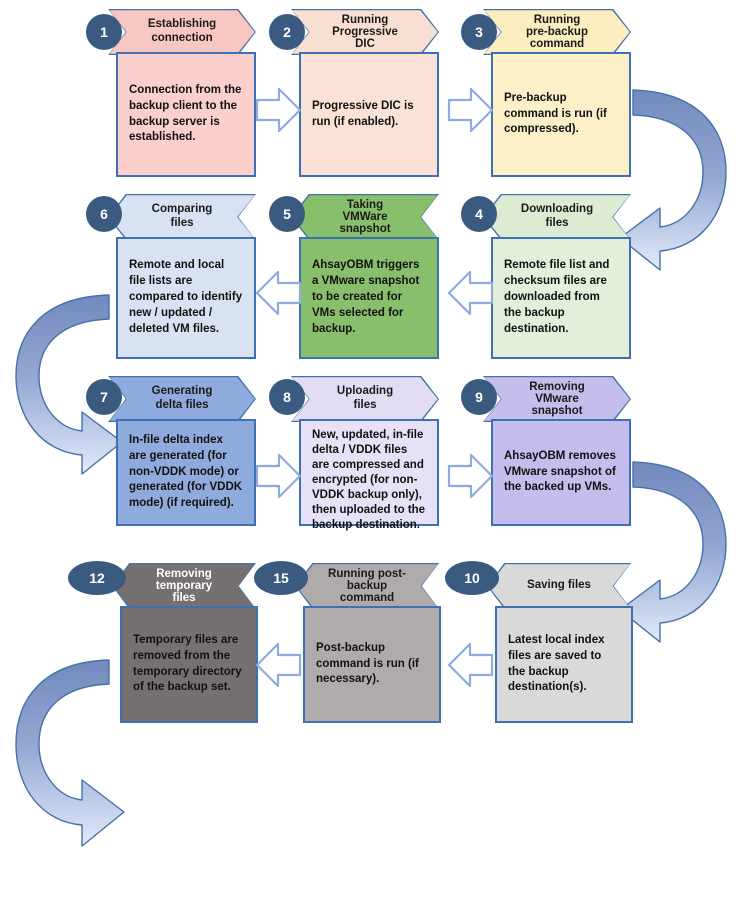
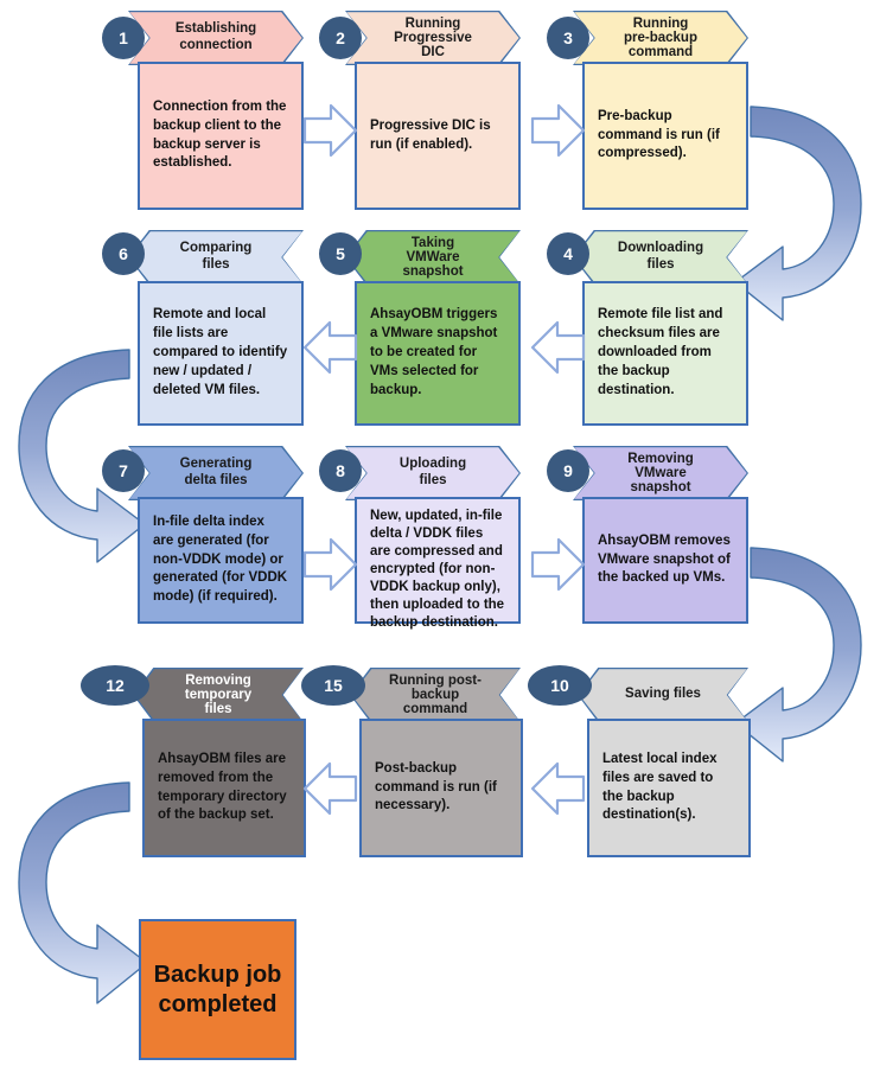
  Establishing
  connection
  Connection from the backup client to the backup server is established.
  1
  Running
  Progressive
  DIC
  Progressive DIC is run (if enabled).
  2
  Running
  pre-backup
  command
  Pre-backup command is run (if compressed).
  3
  Comparing
  files
  Remote and local file lists are compared to identify new / updated / deleted VM files.
  6
  Taking
  VMWare
  snapshot
  AhsayOBM triggers a VMware snapshot to be created for VMs selected for backup.
  5
  Downloading
  files
  Remote file list and checksum files are downloaded from the backup destination.
  4
  Generating
  delta files
  In-file delta index are generated (for non-VDDK mode) or generated (for VDDK mode) (if required).
  7
  Uploading
  files
  New, updated, in-file delta / VDDK files are compressed and encrypted (for non-VDDK backup only), then uploaded to the backup destination.
  8
  Removing
  VMware
  snapshot
  AhsayOBM removes VMware snapshot of the backed up VMs.
  9
  Removing
  temporary
  files
- Temporary files are removed from the temporary directory of the backup set.
+ AhsayOBM files are removed from the temporary directory of the backup set.
  12
  Running post-
  backup
  command
  Post-backup command is run (if necessary).
  15
  Saving files
  Latest local index files are saved to the backup destination(s).
  10
+ Backup job
+ completed
